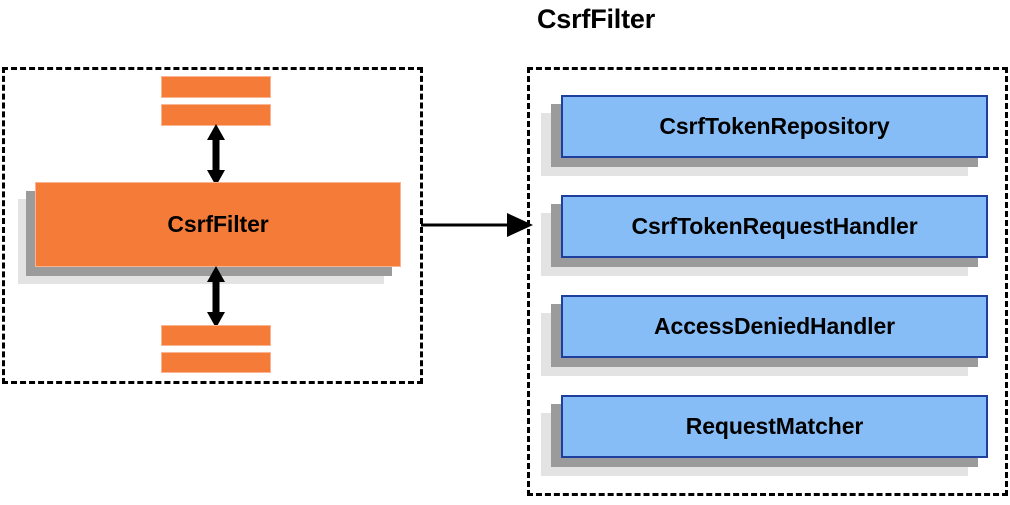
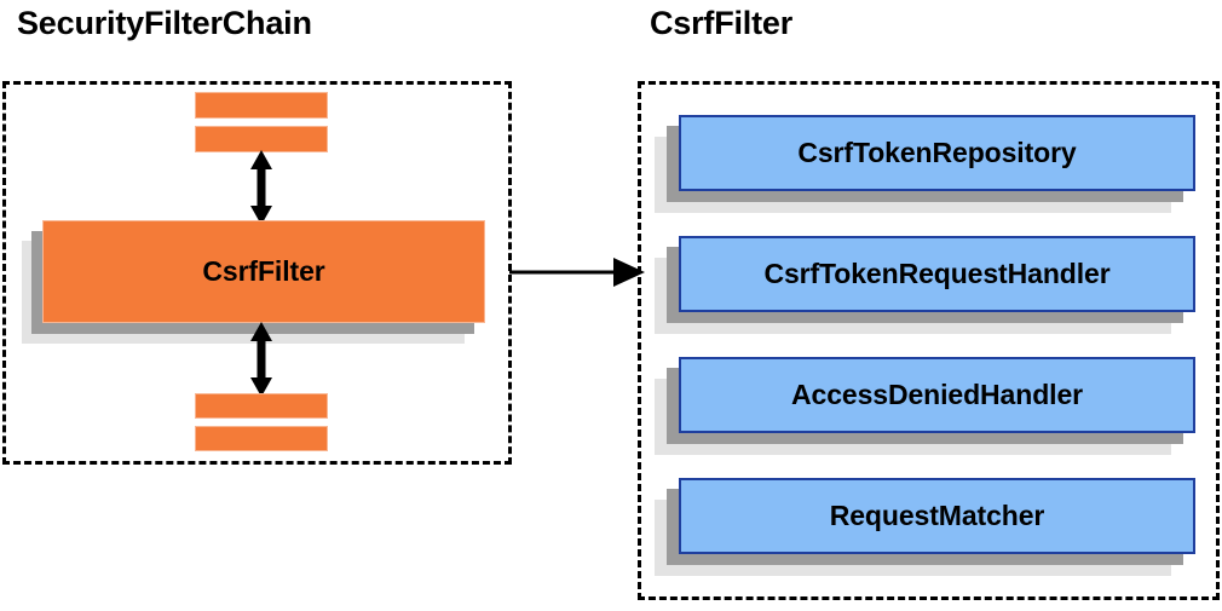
+ SecurityFilterChain
  CsrfFilter
  CsrfFilter
  CsrfTokenRepository
  CsrfTokenRequestHandler
  AccessDeniedHandler
  RequestMatcher
